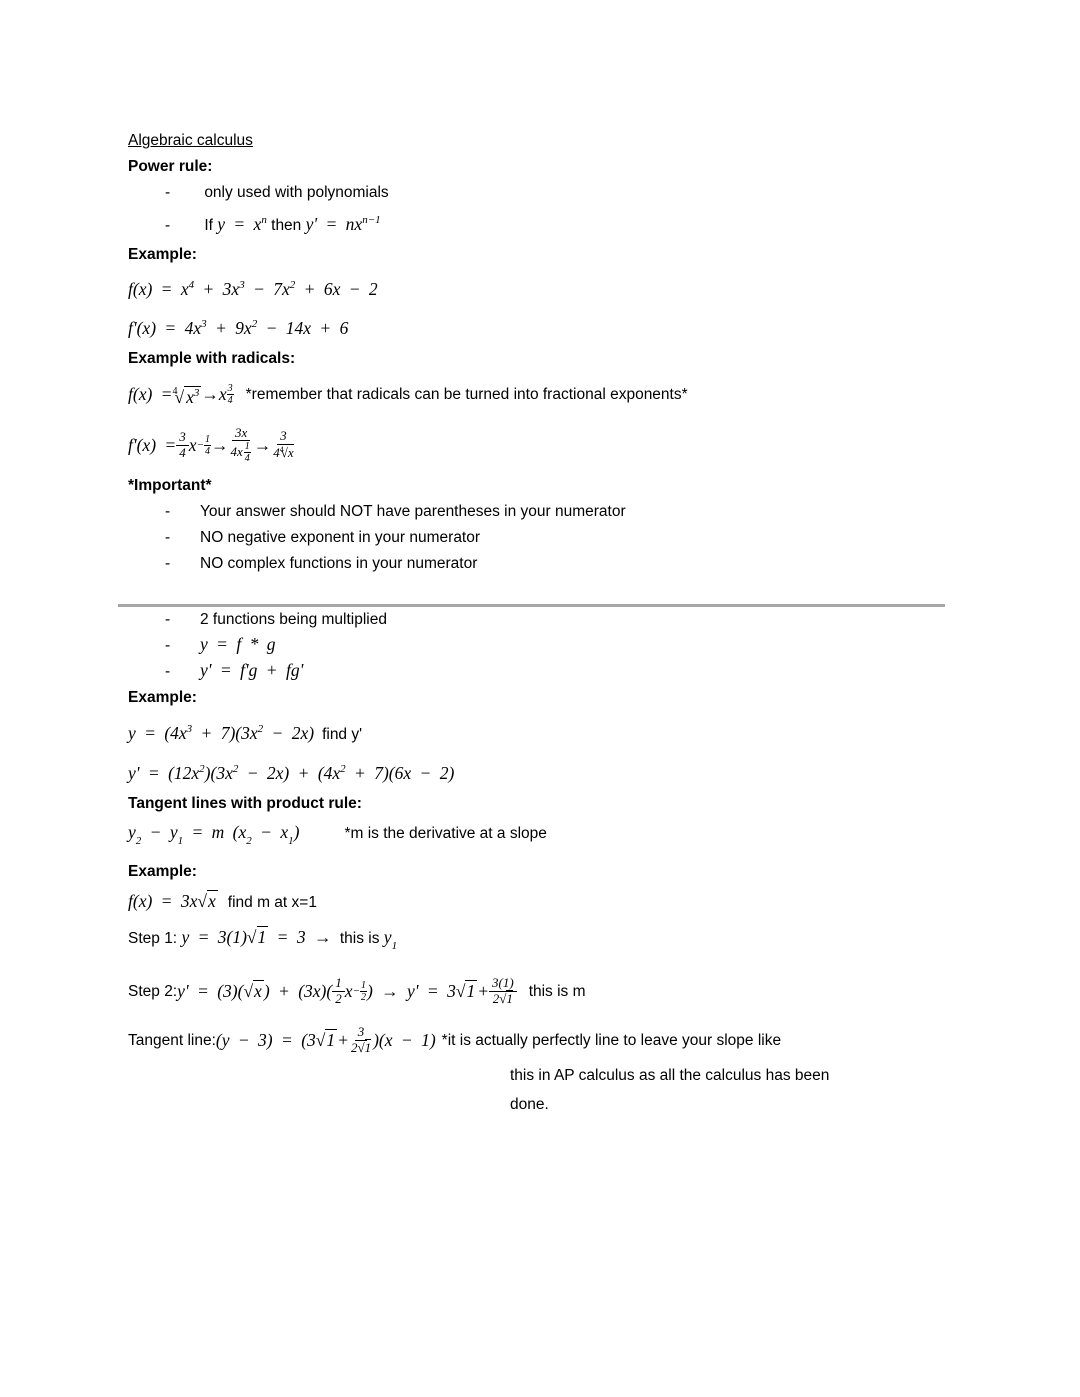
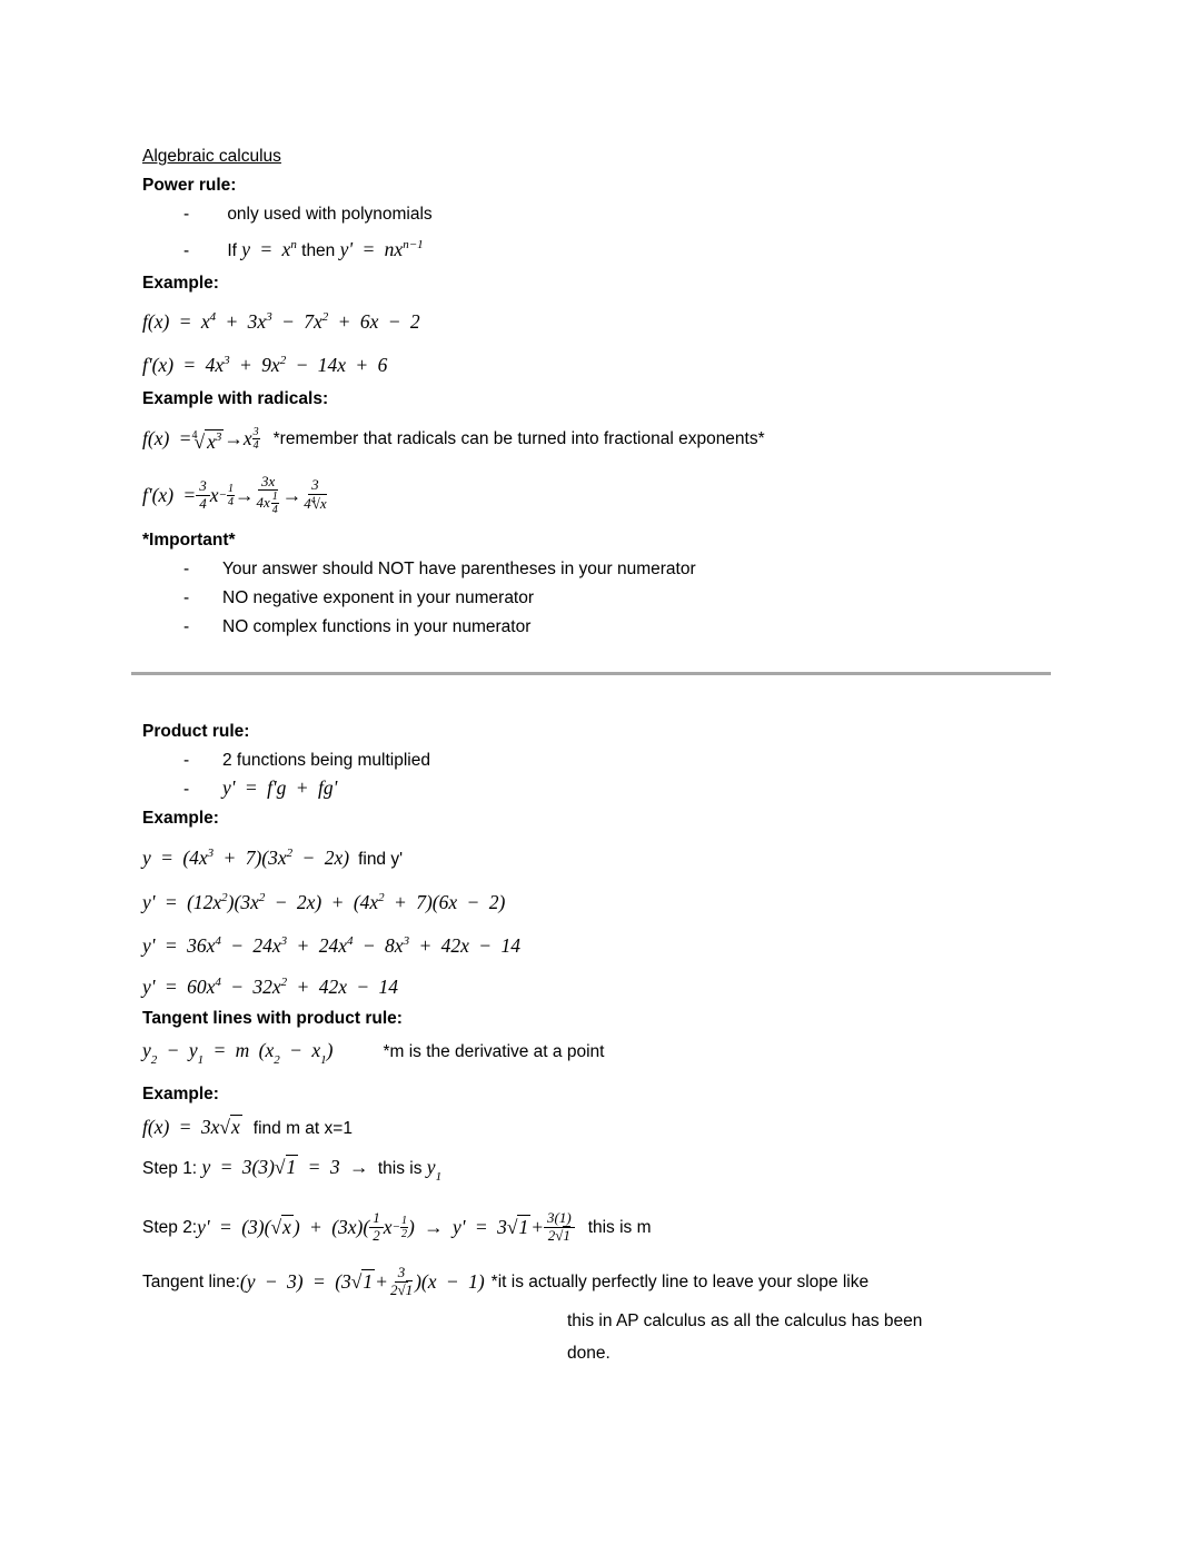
  Algebraic calculus
  Power rule:
  only used with polynomials
  If y = xn then y' = nxn−1
  Example:
  f(x) = x4 + 3x3 − 7x2 + 6x − 2
  f'(x) = 4x3 + 9x2 − 14x + 6
  Example with radicals:
  f(x) =
  4x3
  →
  x
  3
  4
  *remember that radicals can be turned into fractional exponents*
  f'(x) =
  3
  4
  x
  −
  1
  4
  →
  3x
  4x
  1
  4
  →
  3
  44 x
  *Important*
  Your answer should NOT have parentheses in your numerator
  NO negative exponent in your numerator
  NO complex functions in your numerator
+ Product rule:
  2 functions being multiplied
- y = f * g
  y' = f'g + fg'
  Example:
  y = (4x3 + 7)(3x2 − 2x) find y'
  y' = (12x2)(3x2 − 2x) + (4x2 + 7)(6x − 2)
+ y' = 36x4 − 24x3 + 24x4 − 8x3 + 42x − 14
+ y' = 60x4 − 32x2 + 42x − 14
  Tangent lines with product rule:
- y2 − y1 = m (x2 − x1) *m is the derivative at a slope
+ y2 − y1 = m (x2 − x1) *m is the derivative at a point
  Example:
  f(x) = 3x x find m at x=1
- Step 1: y = 3(1) 1 = 3 → this is y1
+ Step 1: y = 3(3) 1 = 3 → this is y1
  Step 2:
  y' = (3)(
  x
  ) + (3x)(
  1
  2
  x
  −
  1
  2
  ) → y' = 3
  1
  +
  3(1)
  2 1
  this is m
  Tangent line:
  (y − 3) = (3
  1
  +
  3
  2 1
  )(x − 1)
  *it is actually perfectly line to leave your slope like
  this in AP calculus as all the calculus has been
  done.
